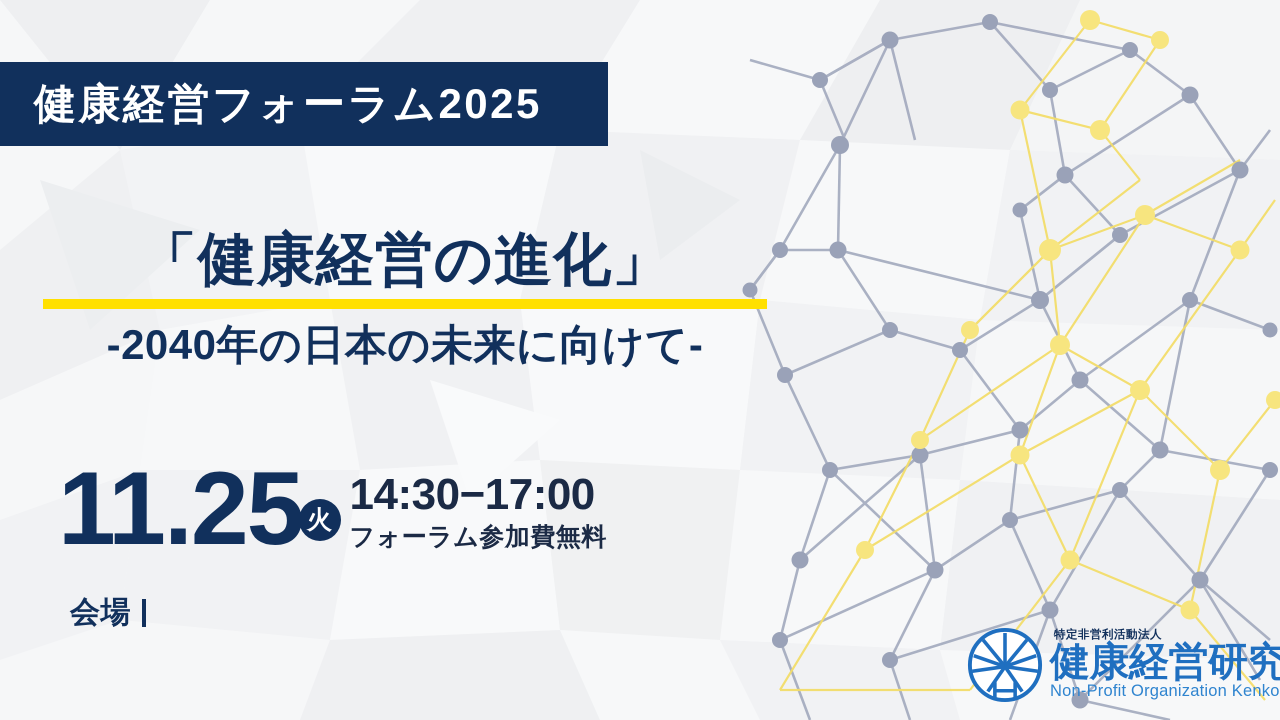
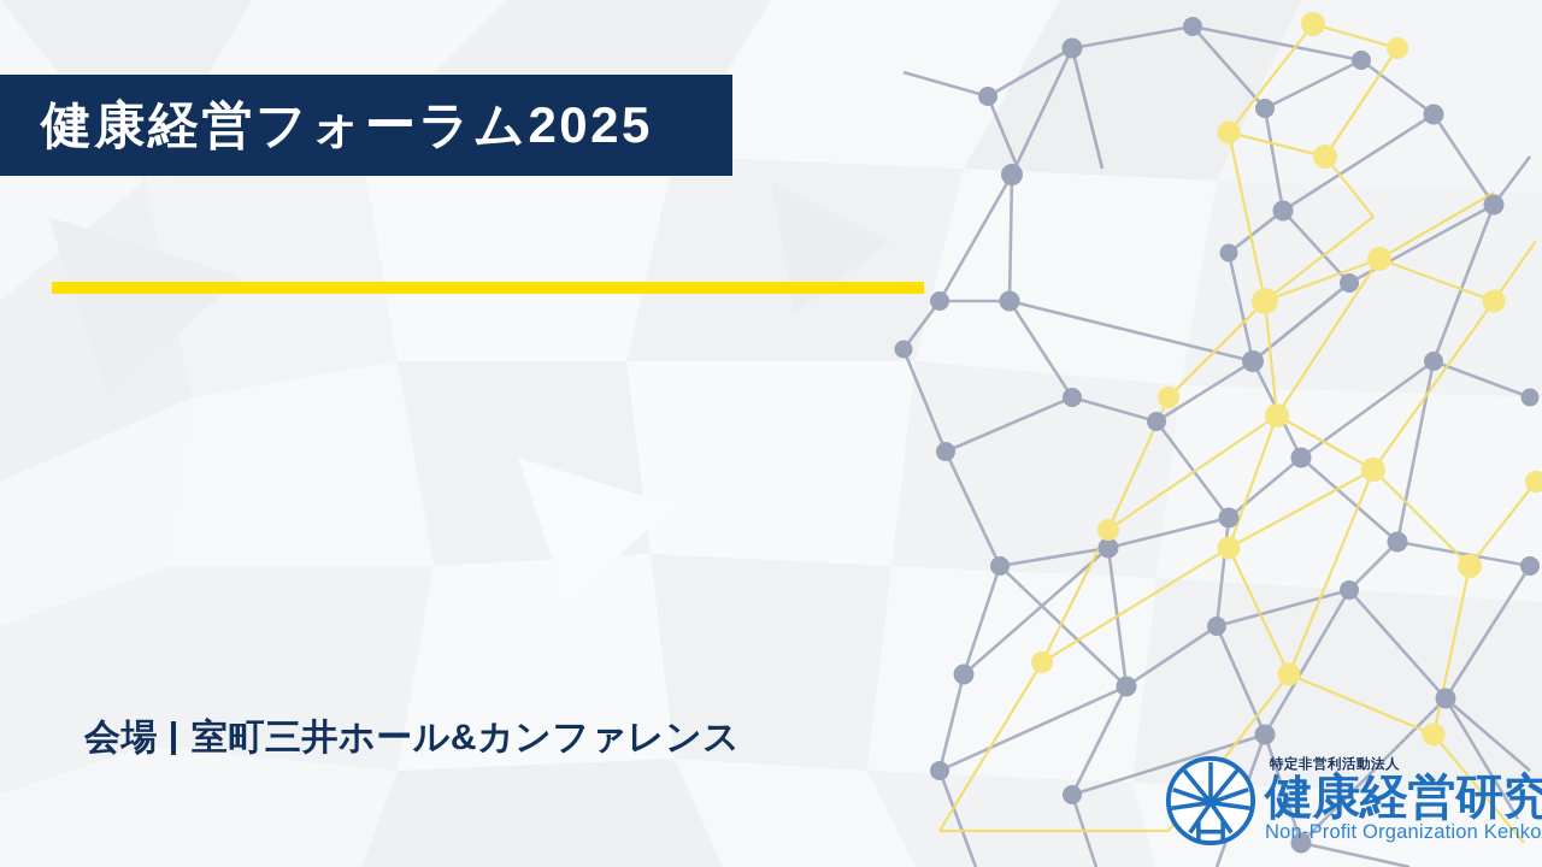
  健康経営フォーラム2025
- 「健康経営の進化」
- -2040年の日本の未来に向けて-
- 11.25
- 火
- 14:30−17:00
- フォーラム参加費無料
  会場
+ 室町三井ホール&カンファレンス
  特定非営利活動法人
  健康経営研究
  Non-Profit Organization Kenko
